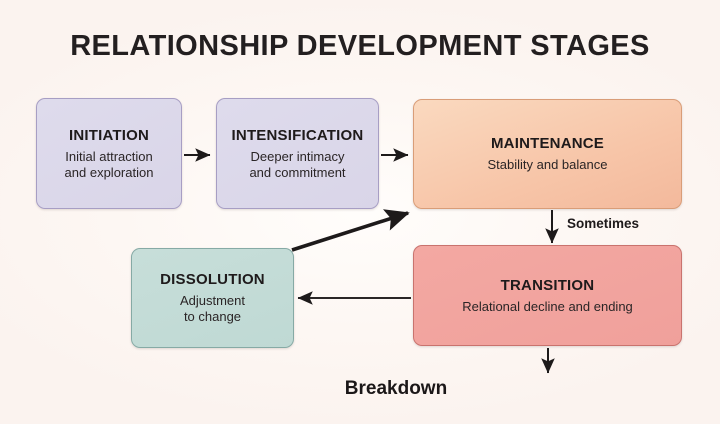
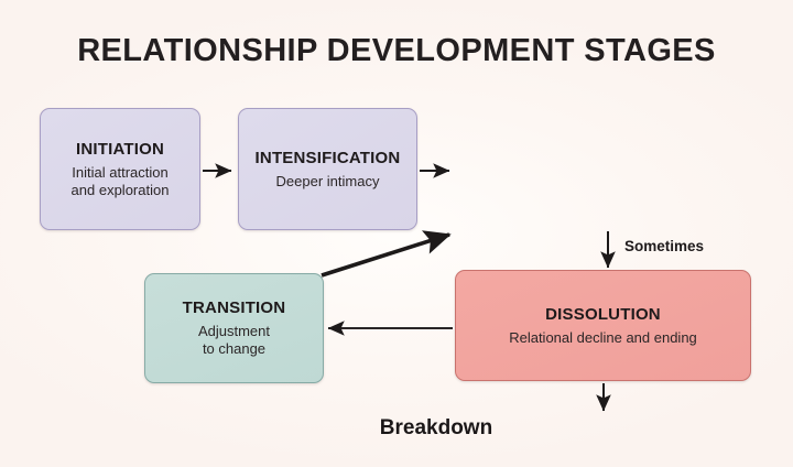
  RELATIONSHIP DEVELOPMENT STAGES
  INITIATION
  Initial attraction
  and exploration
  INTENSIFICATION
  Deeper intimacy
- and commitment
- MAINTENANCE
- Stability and balance
- TRANSITION
+ DISSOLUTION
  Relational decline and ending
- DISSOLUTION
+ TRANSITION
  Adjustment
  to change
  Sometimes
  Breakdown
